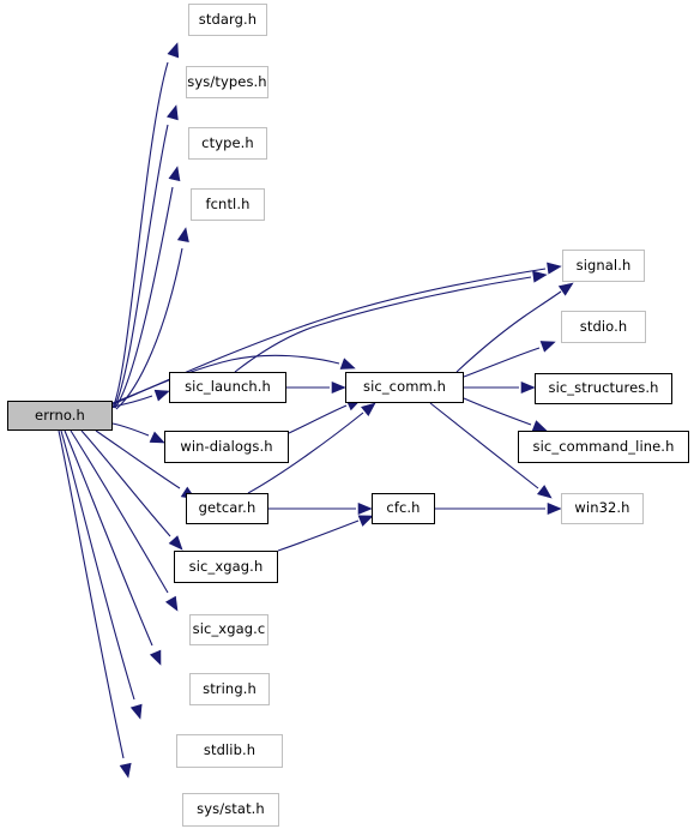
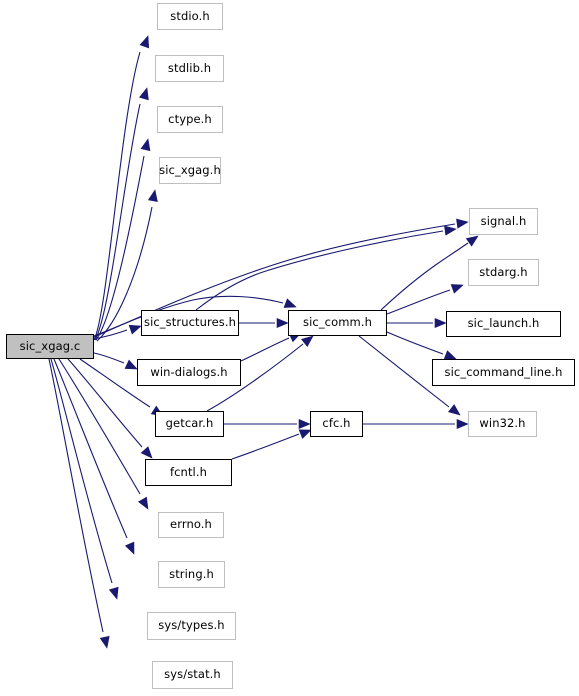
- errno.h
+ sic_xgag.c
- stdarg.h
+ stdio.h
- sys/types.h
+ stdlib.h
  ctype.h
- fcntl.h
+ sic_xgag.h
  signal.h
- stdio.h
+ stdarg.h
- sic_launch.h
+ sic_structures.h
  sic_comm.h
- sic_structures.h
+ sic_launch.h
  win-dialogs.h
  sic_command_line.h
  getcar.h
  cfc.h
  win32.h
- sic_xgag.h
+ fcntl.h
- sic_xgag.c
+ errno.h
  string.h
- stdlib.h
+ sys/types.h
  sys/stat.h
